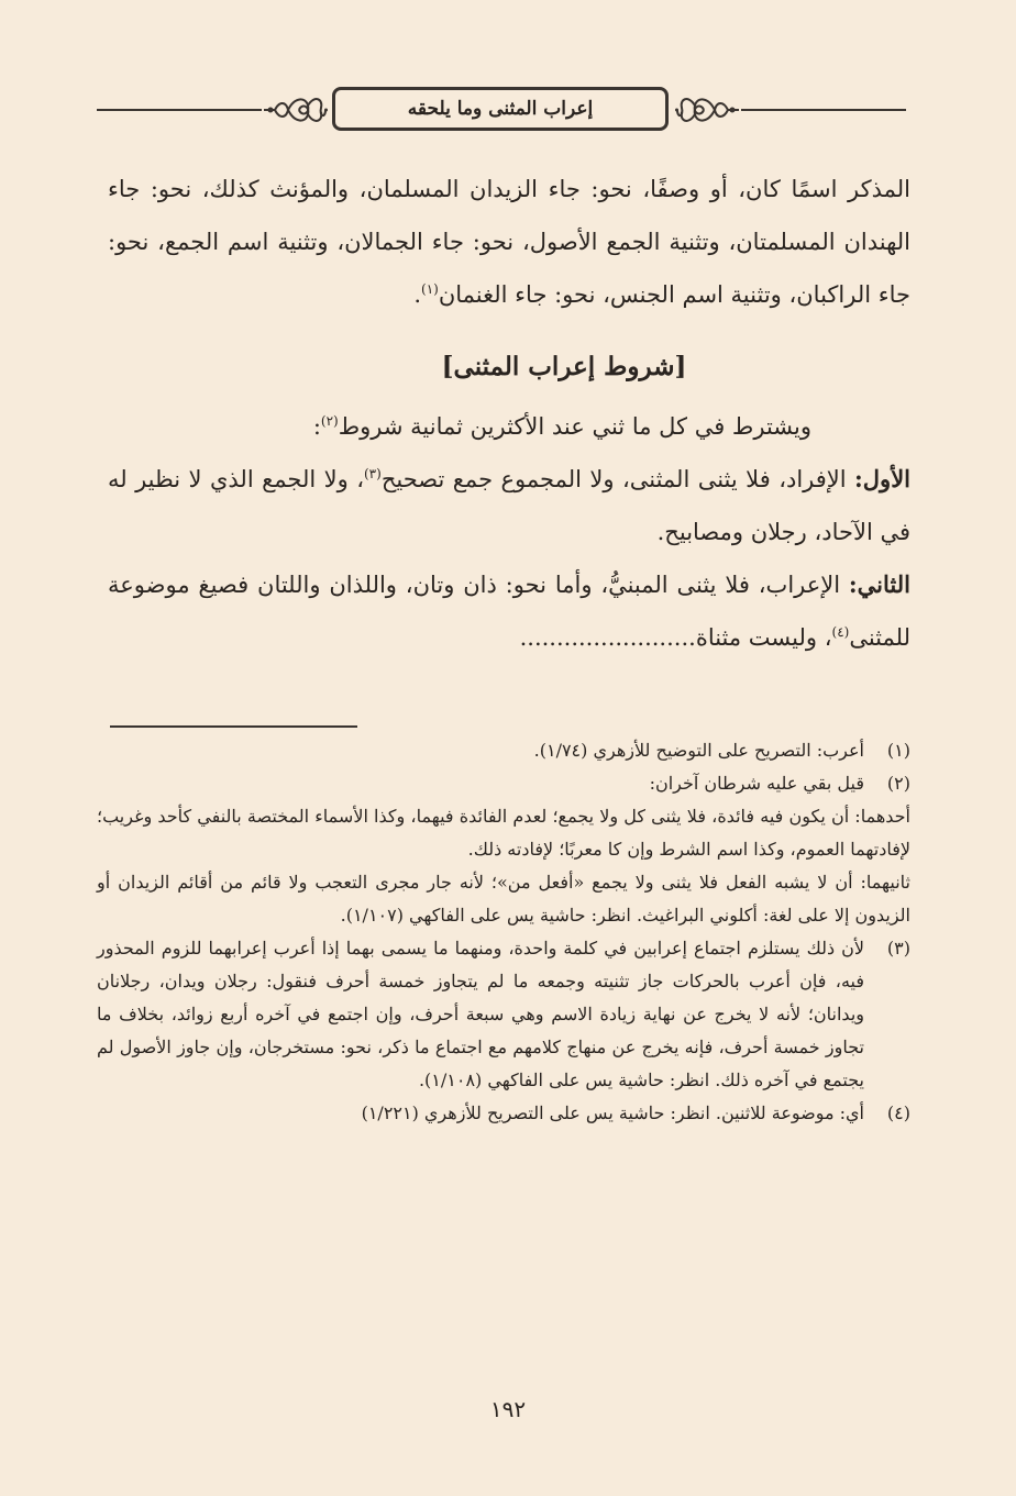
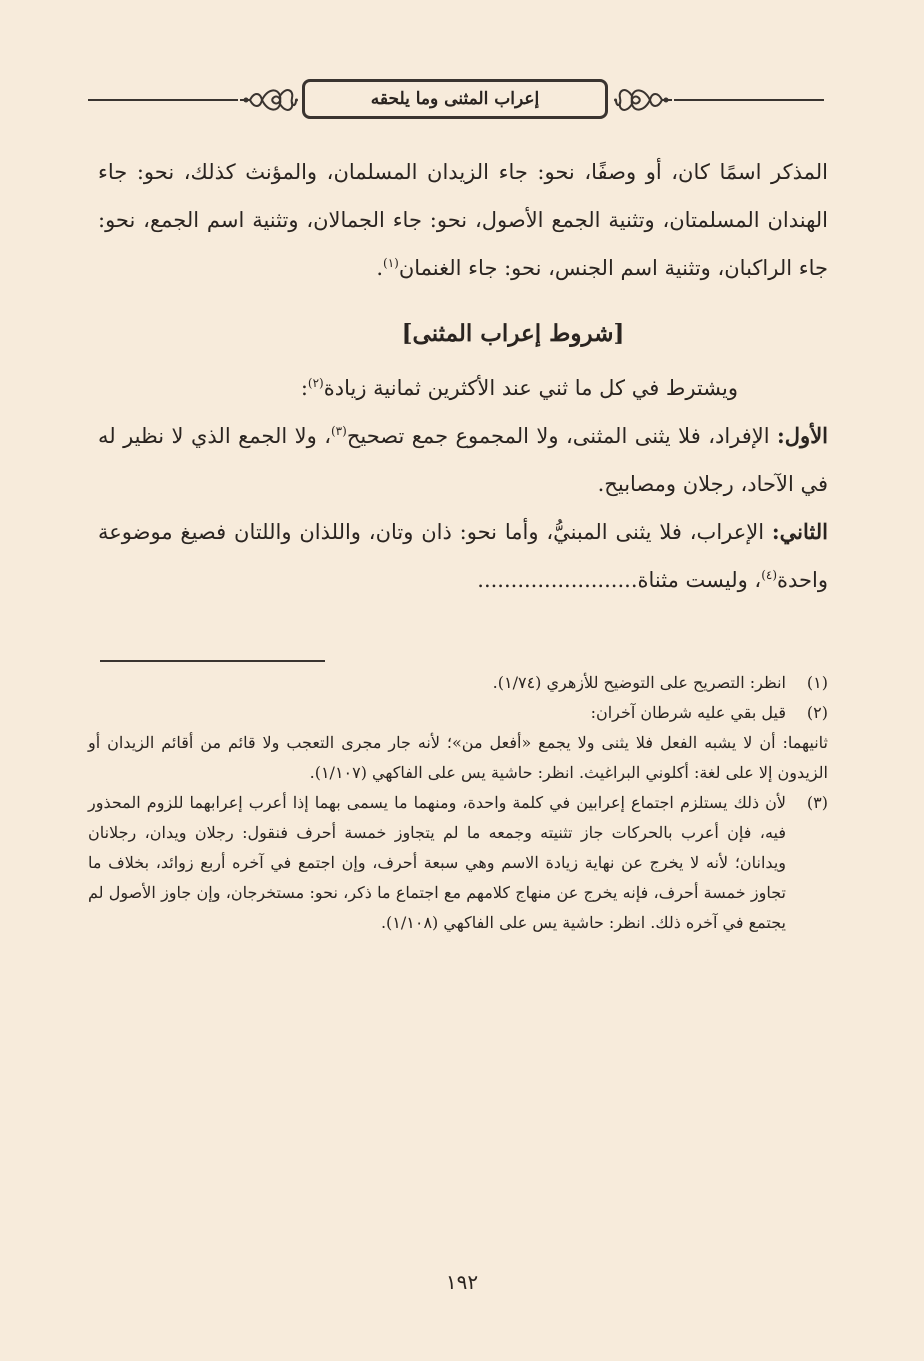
  إعراب المثنى وما يلحقه
  المذكر اسمًا كان، أو وصفًا، نحو: جاء الزيدان المسلمان، والمؤنث كذلك، نحو: جاء الهندان المسلمتان، وتثنية الجمع الأصول، نحو: جاء الجمالان، وتثنية اسم الجمع، نحو: جاء الراكبان، وتثنية اسم الجنس، نحو: جاء الغنمان(١).
  [شروط إعراب المثنى]
- ويشترط في كل ما ثني عند الأكثرين ثمانية شروط(٢):
+ ويشترط في كل ما ثني عند الأكثرين ثمانية زيادة(٢):
  الأول: الإفراد، فلا يثنى المثنى، ولا المجموع جمع تصحيح(٣)، ولا الجمع الذي لا نظير له في الآحاد، رجلان ومصابيح.
- الثاني: الإعراب، فلا يثنى المبنيُّ، وأما نحو: ذان وتان، واللذان واللتان فصيغ موضوعة للمثنى(٤)، وليست مثناة........................
+ الثاني: الإعراب، فلا يثنى المبنيُّ، وأما نحو: ذان وتان، واللذان واللتان فصيغ موضوعة واحدة(٤)، وليست مثناة........................
  (١)
- أعرب: التصريح على التوضيح للأزهري (١/٧٤).
+ انظر: التصريح على التوضيح للأزهري (١/٧٤).
  (٢)
  قيل بقي عليه شرطان آخران:
- أحدهما: أن يكون فيه فائدة، فلا يثنى كل ولا يجمع؛ لعدم الفائدة فيهما، وكذا الأسماء المختصة بالنفي كأحد وغريب؛ لإفادتهما العموم، وكذا اسم الشرط وإن كا معربًا؛ لإفادته ذلك.
  ثانيهما: أن لا يشبه الفعل فلا يثنى ولا يجمع «أفعل من»؛ لأنه جار مجرى التعجب ولا قائم من أقائم الزيدان أو الزيدون إلا على لغة: أكلوني البراغيث. انظر: حاشية يس على الفاكهي (١/١٠٧).
  (٣)
  لأن ذلك يستلزم اجتماع إعرابين في كلمة واحدة، ومنهما ما يسمى بهما إذا أعرب إعرابهما للزوم المحذور فيه، فإن أعرب بالحركات جاز تثنيته وجمعه ما لم يتجاوز خمسة أحرف فنقول: رجلان ويدان، رجلانان ويدانان؛ لأنه لا يخرج عن نهاية زيادة الاسم وهي سبعة أحرف، وإن اجتمع في آخره أربع زوائد، بخلاف ما تجاوز خمسة أحرف، فإنه يخرج عن منهاج كلامهم مع اجتماع ما ذكر، نحو: مستخرجان، وإن جاوز الأصول لم يجتمع في آخره ذلك. انظر: حاشية يس على الفاكهي (١/١٠٨).
- (٤)
- أي: موضوعة للاثنين. انظر: حاشية يس على التصريح للأزهري (١/٢٢١)
  ١٩٢
